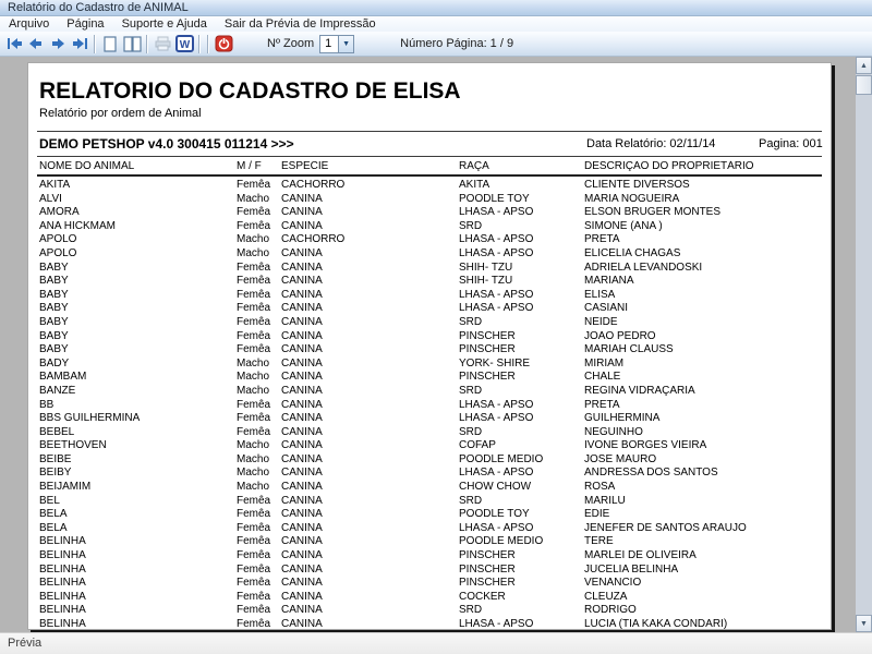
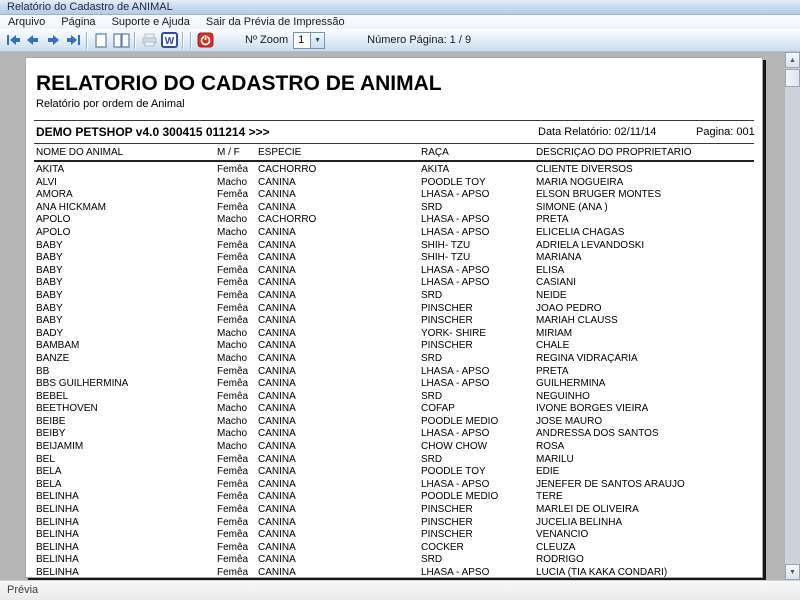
  Relatório do Cadastro de ANIMAL
  Arquivo
  Página
  Suporte e Ajuda
  Sair da Prévia de Impressão
  W
  Nº Zoom
  1
  Número Página: 1 / 9
- RELATORIO DO CADASTRO DE ELISA
+ RELATORIO DO CADASTRO DE ANIMAL
  Relatório por ordem de Animal
  DEMO PETSHOP v4.0 300415 011214 >>>
  Data Relatório: 02/11/14
  Pagina: 001
  NOME DO ANIMAL
  M / F
  ESPECIE
  RAÇA
  DESCRIÇÃO DO PROPRIETÁRIO
  AKITA
  Femêa
  CACHORRO
  AKITA
  CLIENTE DIVERSOS
  ALVI
  Macho
  CANINA
  POODLE TOY
  MARIA NOGUEIRA
  AMORA
  Femêa
  CANINA
  LHASA - APSO
  ELSON BRUGER MONTES
  ANA HICKMAM
  Femêa
  CANINA
  SRD
  SIMONE (ANA )
  APOLO
  Macho
  CACHORRO
  LHASA - APSO
  PRETA
  APOLO
  Macho
  CANINA
  LHASA - APSO
  ELICELIA CHAGAS
  BABY
  Femêa
  CANINA
  SHIH- TZU
  ADRIELA LEVANDOSKI
  BABY
  Femêa
  CANINA
  SHIH- TZU
  MARIANA
  BABY
  Femêa
  CANINA
  LHASA - APSO
  ELISA
  BABY
  Femêa
  CANINA
  LHASA - APSO
  CASIANI
  BABY
  Femêa
  CANINA
  SRD
  NEIDE
  BABY
  Femêa
  CANINA
  PINSCHER
  JOAO PEDRO
  BABY
  Femêa
  CANINA
  PINSCHER
  MARIAH CLAUSS
  BADY
  Macho
  CANINA
  YORK- SHIRE
  MIRIAM
  BAMBAM
  Macho
  CANINA
  PINSCHER
  CHALE
  BANZÉ
  Macho
  CANINA
  SRD
  REGINA VIDRAÇARIA
  BB
  Femêa
  CANINA
  LHASA - APSO
  PRETA
  BBS GUILHERMINA
  Femêa
  CANINA
  LHASA - APSO
  GUILHERMINA
  BEBÉL
  Femêa
  CANINA
  SRD
  NEGUINHO
  BEETHOVEN
  Macho
  CANINA
  COFAP
  IVONE BORGES VIEIRA
  BEIBE
  Macho
  CANINA
  POODLE MEDIO
  JOSE MAURO
  BEIBY
  Macho
  CANINA
  LHASA - APSO
  ANDRESSA DOS SANTOS
  BEIJAMIM
  Macho
  CANINA
  CHOW CHOW
  ROSA
  BEL
  Femêa
  CANINA
  SRD
  MARILU
  BELA
  Femêa
  CANINA
  POODLE TOY
  EDIE
  BELA
  Femêa
  CANINA
  LHASA - APSO
  JENEFER DE SANTOS ARAUJO
  BELINHA
  Femêa
  CANINA
  POODLE MEDIO
  TERE
  BELINHA
  Femêa
  CANINA
  PINSCHER
  MARLEI DE OLIVEIRA
  BELINHA
  Femêa
  CANINA
  PINSCHER
  JUCELIA BELINHA
  BELINHA
  Femêa
  CANINA
  PINSCHER
  VENANCIO
  BELINHA
  Femêa
  CANINA
  COCKER
  CLEUZA
  BELINHA
  Femêa
  CANINA
  SRD
  RODRIGO
  BELINHA
  Femêa
  CANINA
  LHASA - APSO
  LUCIA (TIA KAKA CONDARI)
  Prévia
